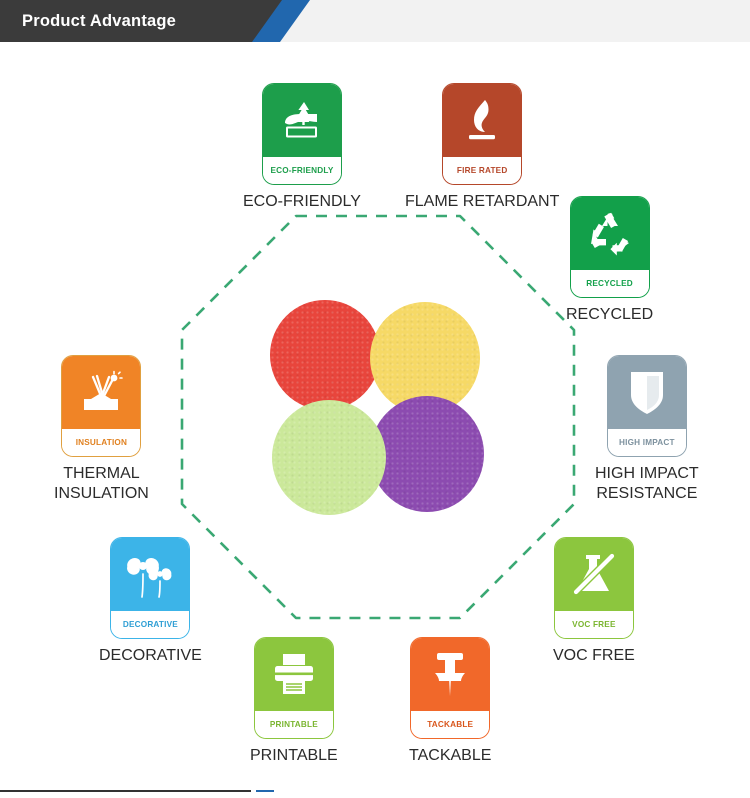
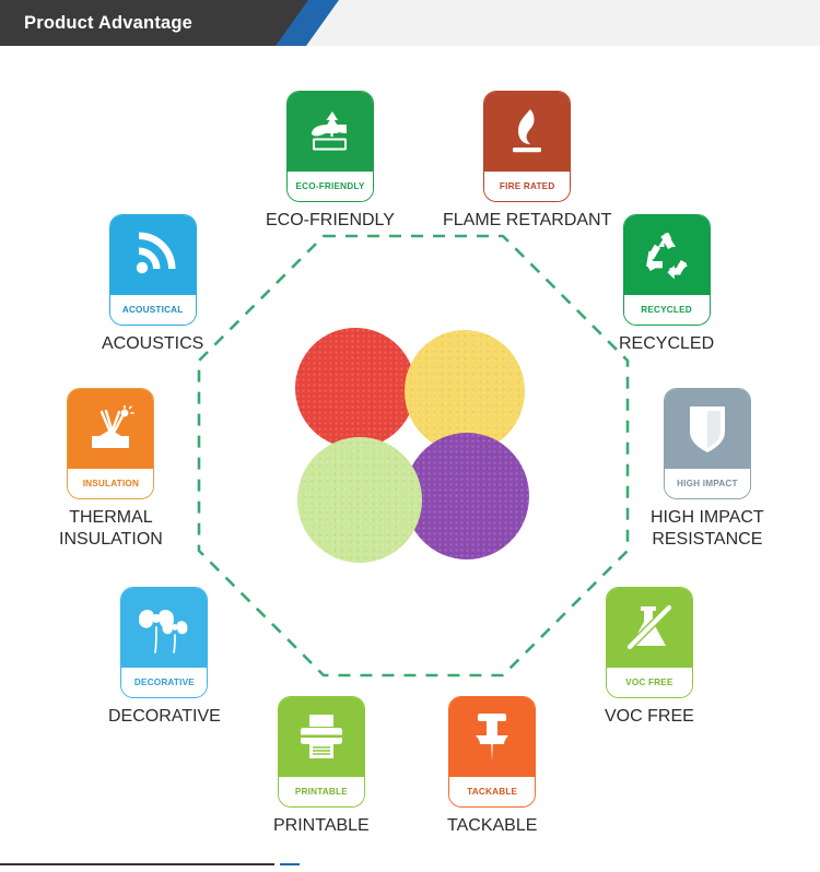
  Product Advantage
  ECO-FRIENDLY
  ECO-FRIENDLY
  FIRE RATED
  FLAME RETARDANT
+ ACOUSTICAL
+ ACOUSTICS
  RECYCLED
  RECYCLED
  INSULATION
  THERMAL
  INSULATION
  HIGH IMPACT
  HIGH IMPACT
  RESISTANCE
  DECORATIVE
  DECORATIVE
  VOC FREE
  VOC FREE
  PRINTABLE
  PRINTABLE
  TACKABLE
  TACKABLE
